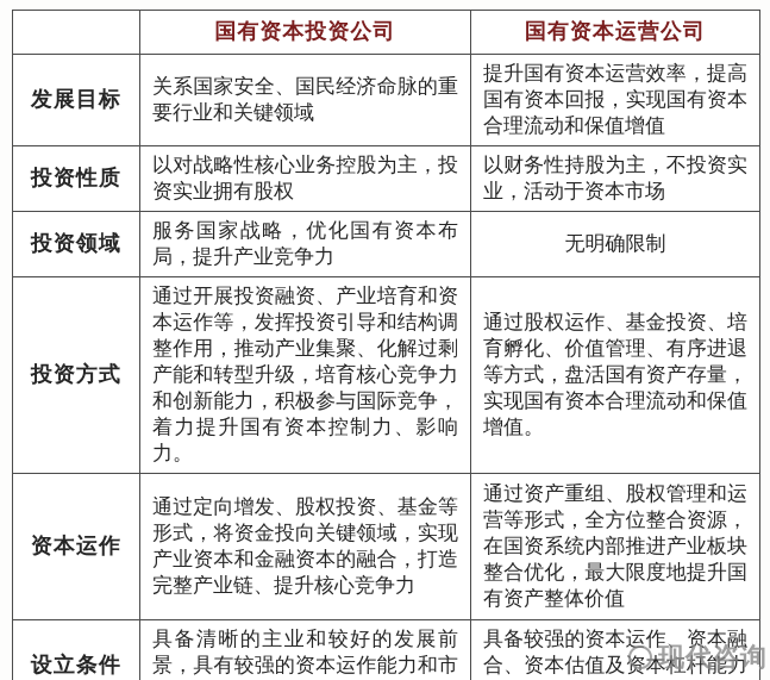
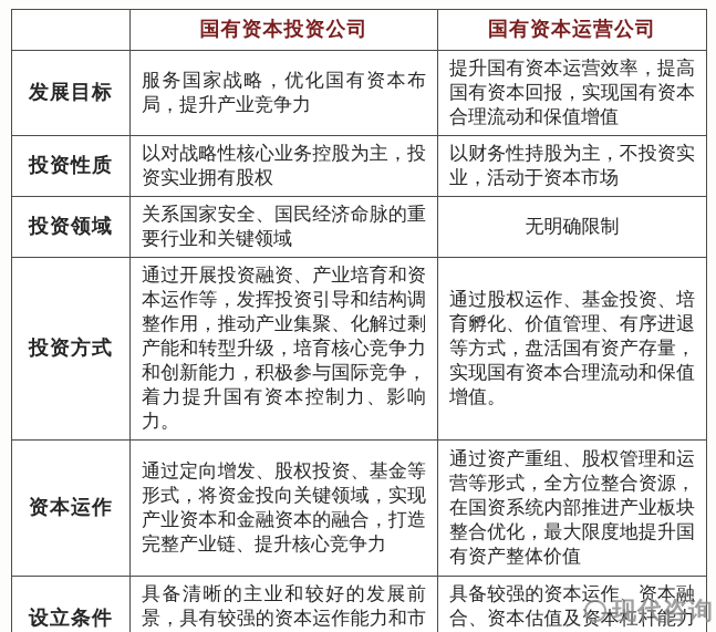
  	国有资本投资公司	国有资本运营公司
- 发展目标	关系国家安全、国民经济命脉的重要行业和关键领域	提升国有资本运营效率，提高国有资本回报，实现国有资本合理流动和保值增值
+ 发展目标	服务国家战略，优化国有资本布局，提升产业竞争力	提升国有资本运营效率，提高国有资本回报，实现国有资本合理流动和保值增值
  投资性质	以对战略性核心业务控股为主，投资实业拥有股权	以财务性持股为主，不投资实业，活动于资本市场
- 投资领域	服务国家战略，优化国有资本布局，提升产业竞争力	无明确限制
+ 投资领域	关系国家安全、国民经济命脉的重要行业和关键领域	无明确限制
  投资方式	通过开展投资融资、产业培育和资本运作等，发挥投资引导和结构调整作用，推动产业集聚、化解过剩产能和转型升级，培育核心竞争力和创新能力，积极参与国际竞争，着力提升国有资本控制力、影响力。	通过股权运作、基金投资、培育孵化、价值管理、有序进退等方式，盘活国有资产存量，实现国有资本合理流动和保值增值。
  资本运作	通过定向增发、股权投资、基金等形式，将资金投向关键领域，实现产业资本和金融资本的融合，打造完整产业链、提升核心竞争力	通过资产重组、股权管理和运营等形式，全方位整合资源，在国资系统内部推进产业板块整合优化，最大限度地提升国有资产整体价值
  设立条件	具备清晰的主业和较好的发展前景，具有较强的资本运作能力和市	具备较强的资本运作、资本融合、资本估值及资本杠杆能力
  现代咨询
